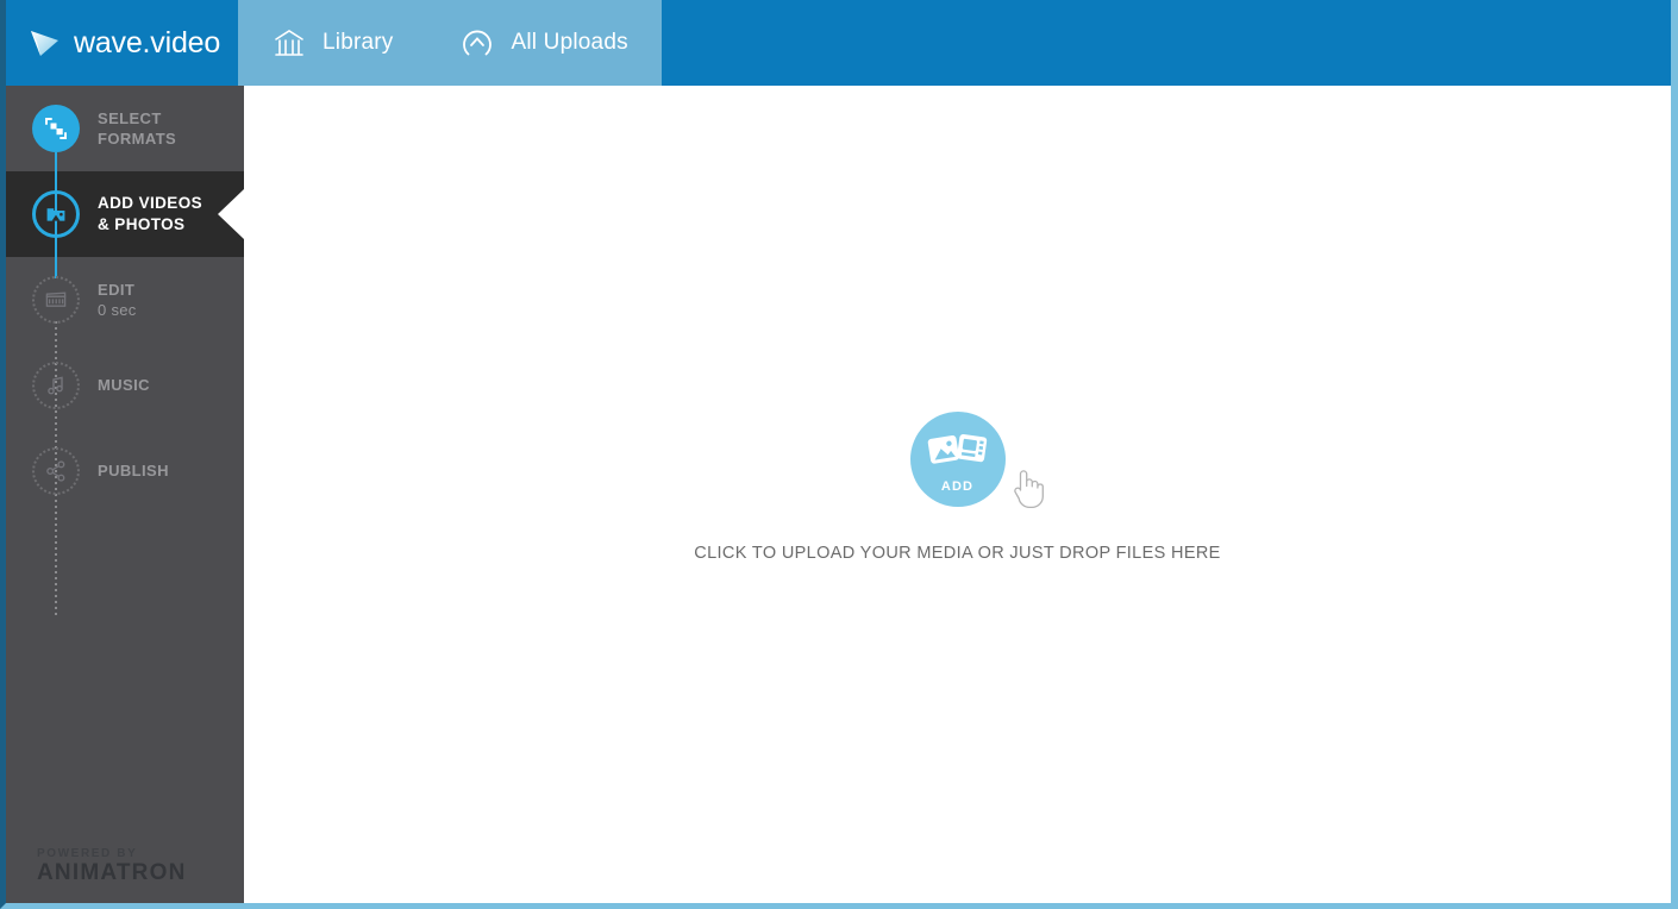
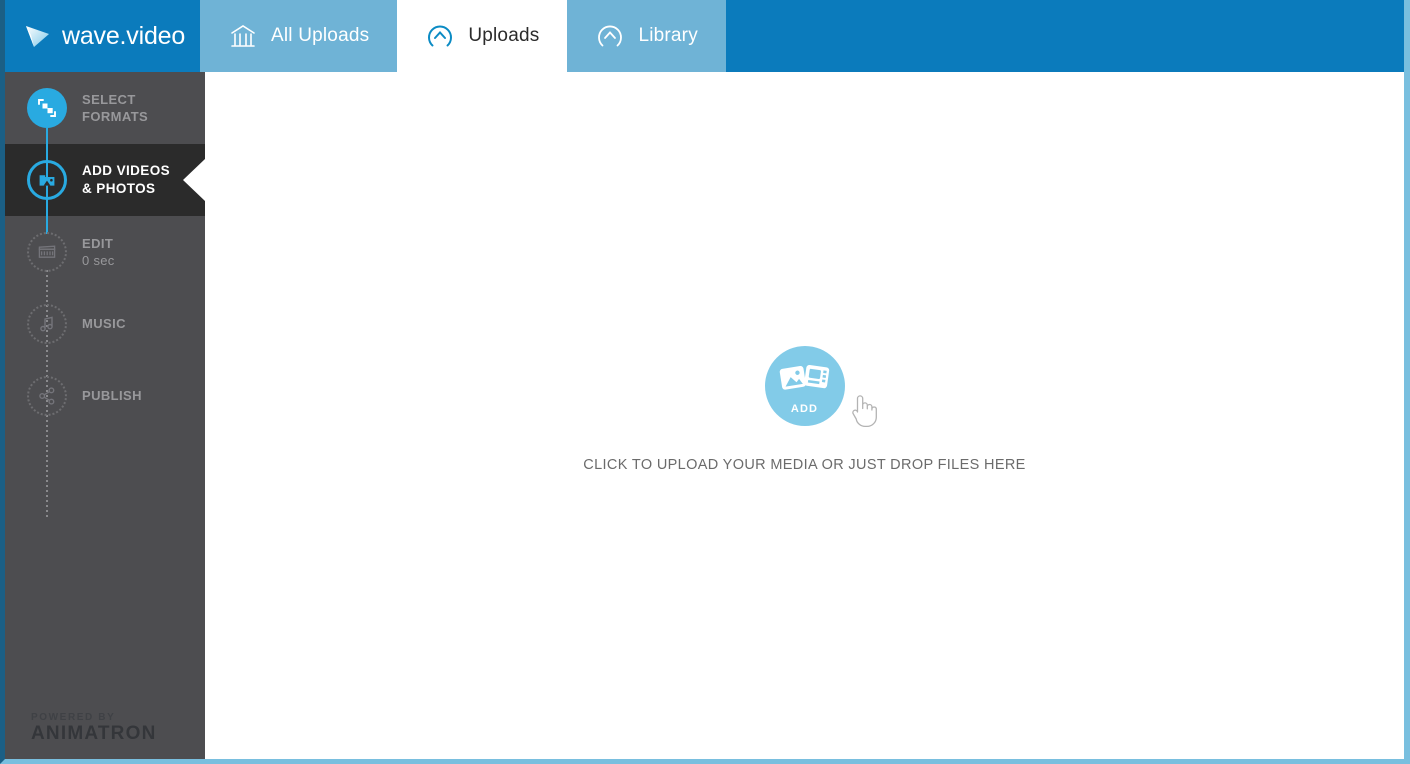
  wave.video
- Library
+ All Uploads
+ Uploads
- All Uploads
+ Library
  SELECT
  FORMATS
  ADD VIDEOS
  & PHOTOS
  EDIT
  0 sec
  MUSIC
  PUBLISH
  ANIMATRON
  ADD
  CLICK TO UPLOAD YOUR MEDIA OR JUST DROP FILES HERE
